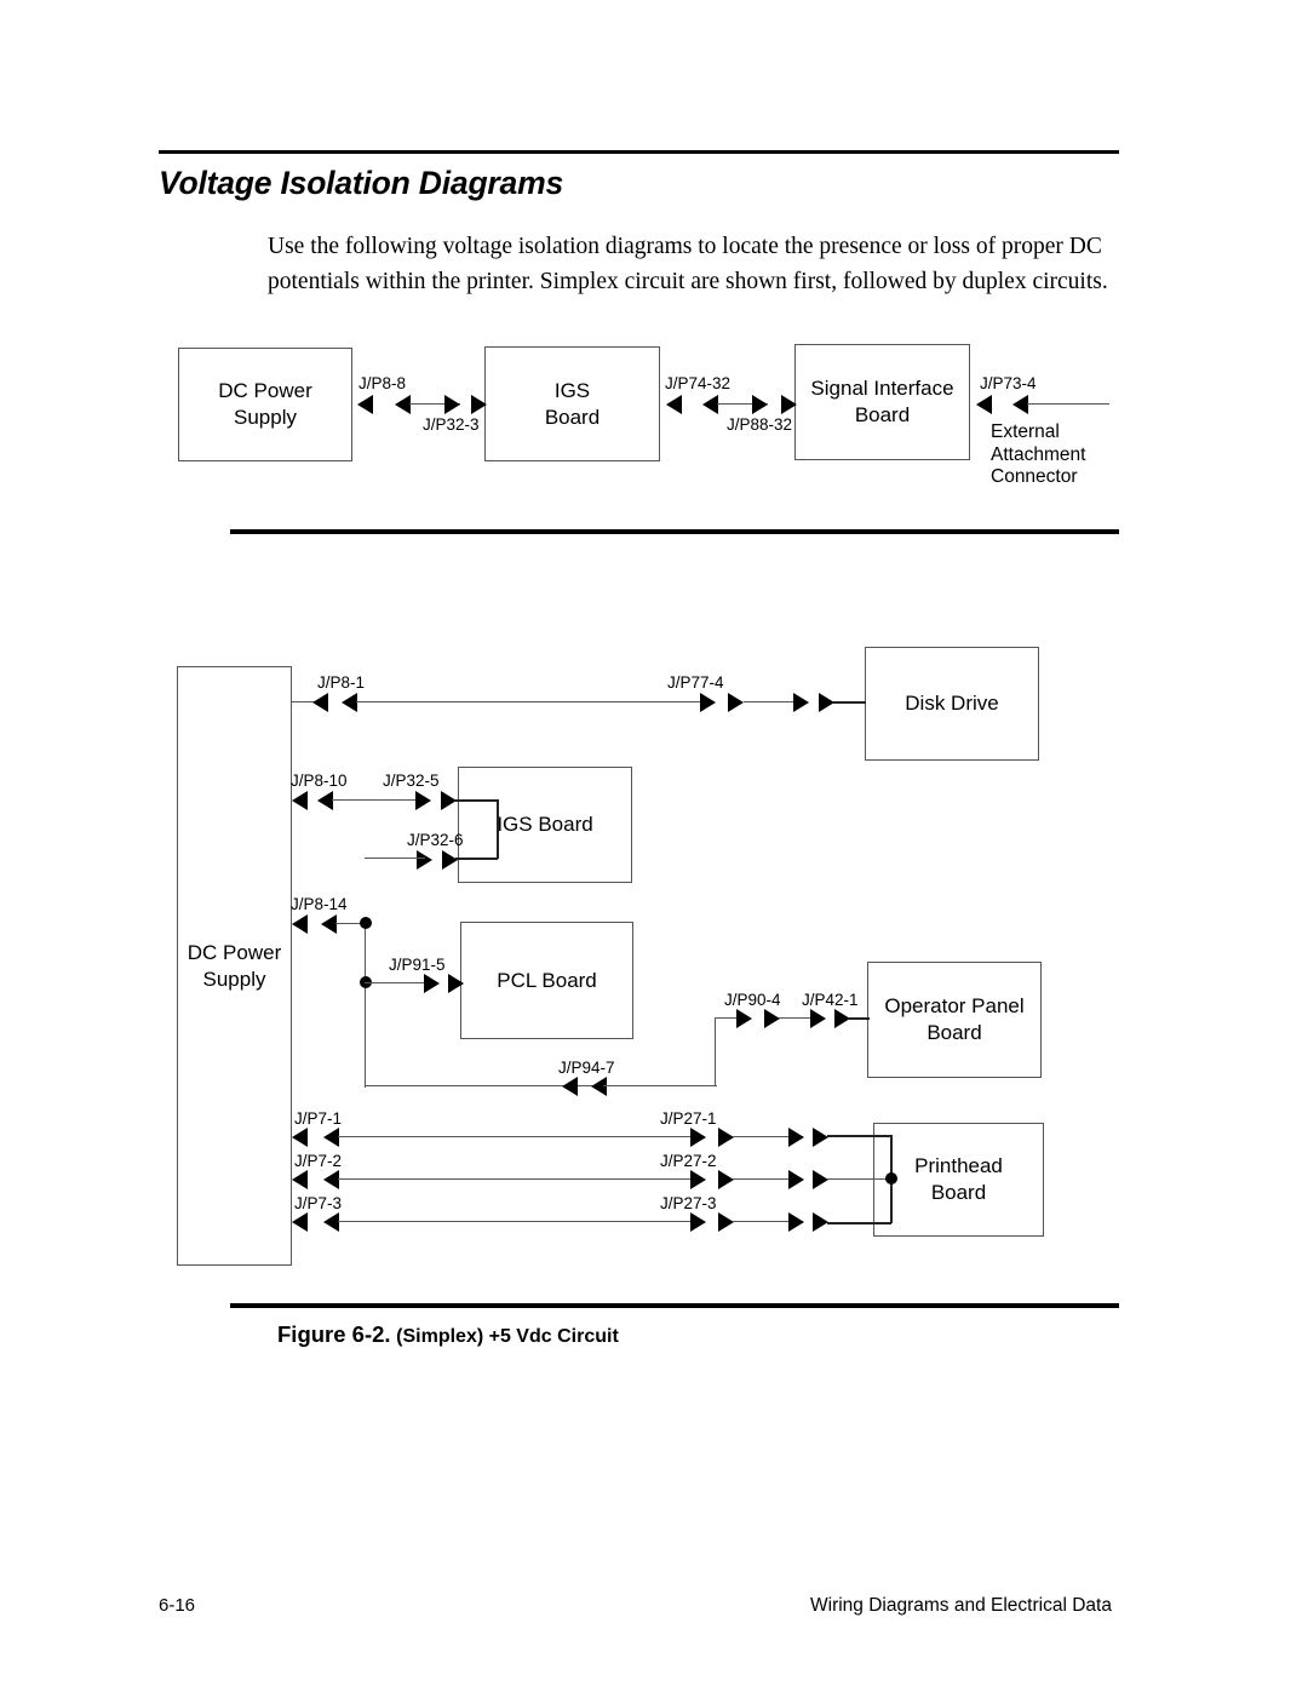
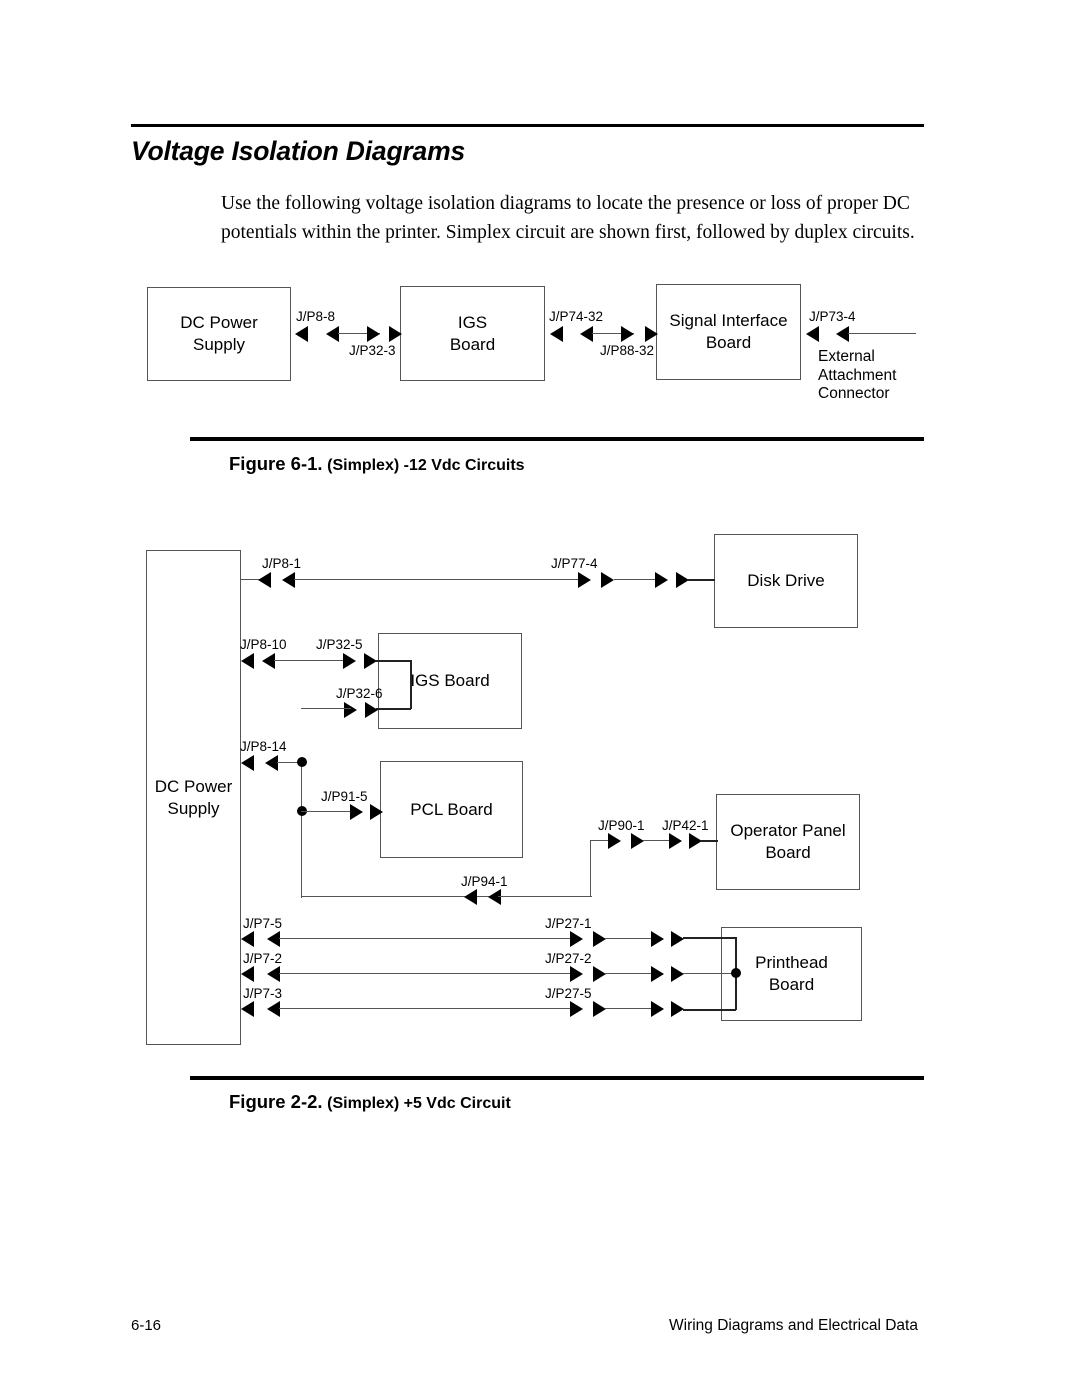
  Voltage Isolation Diagrams
  Use the following voltage isolation diagrams to locate the presence or loss of proper DC potentials within the printer. Simplex circuit are shown first, followed by duplex circuits.
  DC Power
  Supply
  IGS
  Board
  Signal Interface
  Board
  J/P8-8
  J/P32-3
  J/P74-32
  J/P88-32
  J/P73-4
  External
  Attachment
  Connector
+ Figure 6-1. (Simplex) -12 Vdc Circuits
  DC Power
  Supply
  Disk Drive
  IGS Board
  PCL Board
  Operator Panel
  Board
  Printhead
  Board
  J/P8-1
  J/P77-4
  J/P8-10
  J/P32-5
  J/P32-6
  J/P8-14
  J/P91-5
- J/P94-7
+ J/P94-1
- J/P90-4
+ J/P90-1
  J/P42-1
- J/P7-1
+ J/P7-5
  J/P27-1
  J/P7-2
  J/P27-2
  J/P7-3
- J/P27-3
+ J/P27-5
- Figure 6-2. (Simplex) +5 Vdc Circuit
+ Figure 2-2. (Simplex) +5 Vdc Circuit
  6-16
  Wiring Diagrams and Electrical Data
